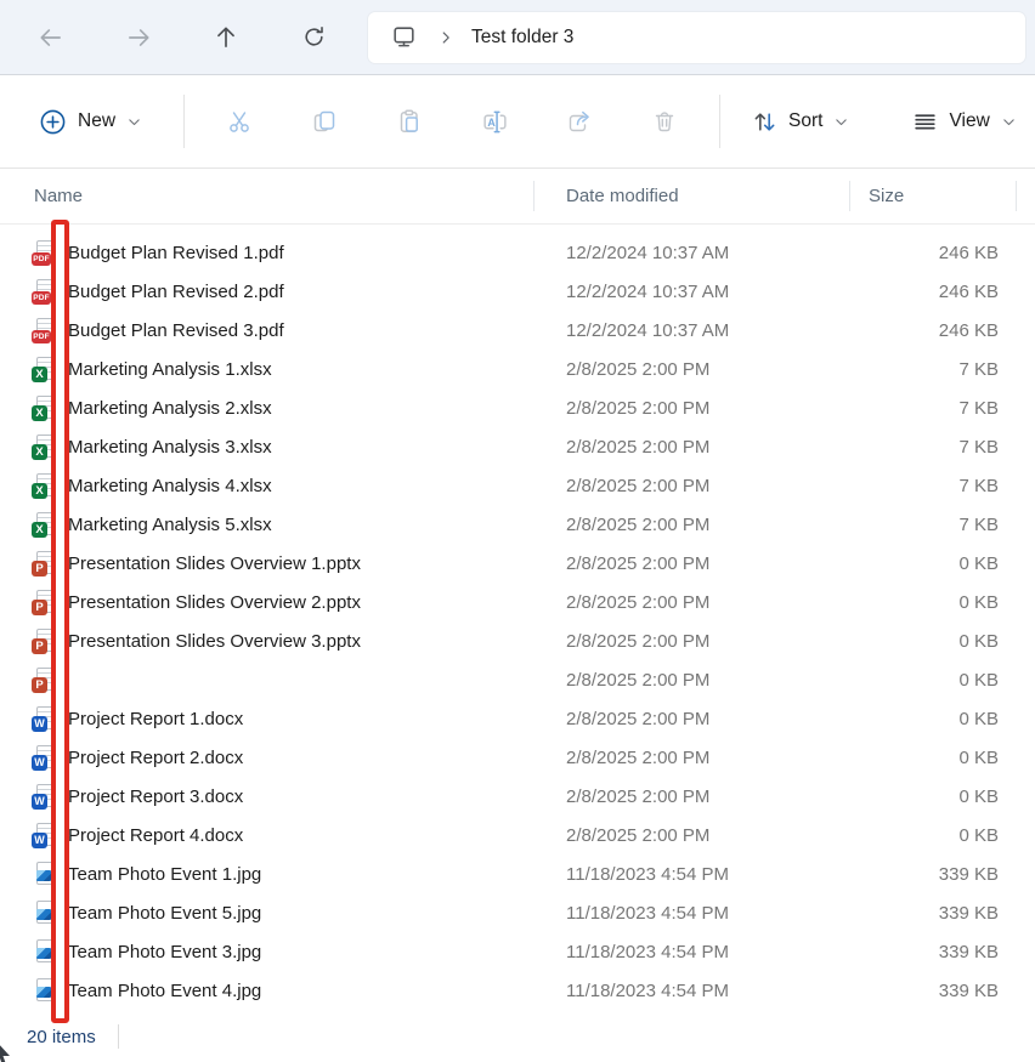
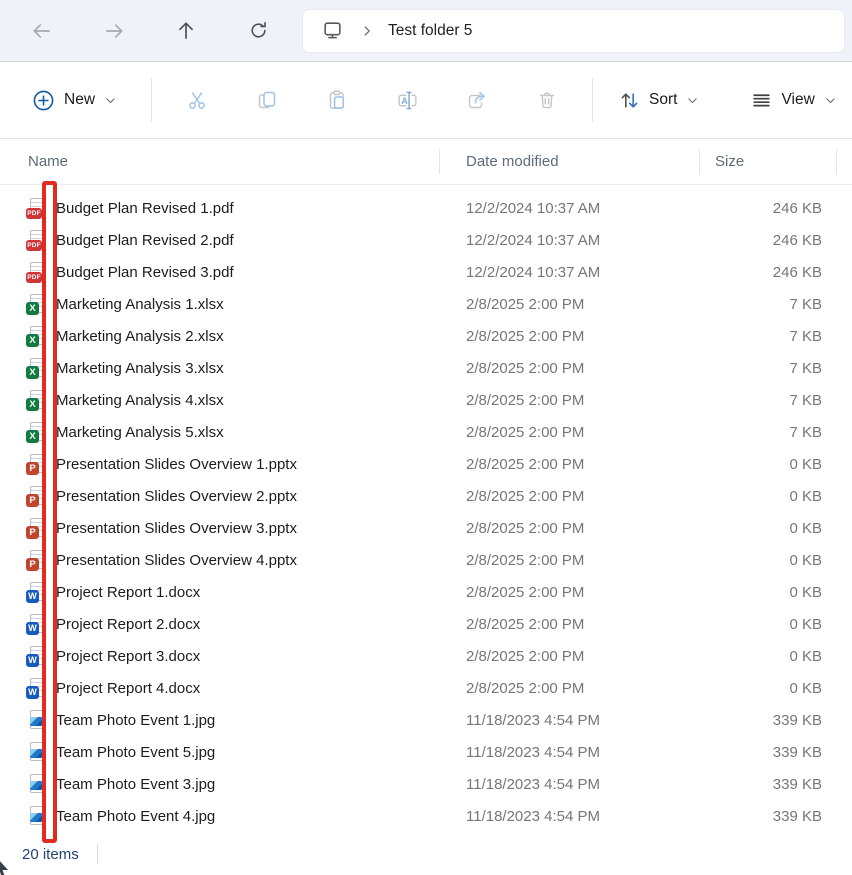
- Test folder 3
+ Test folder 5
  New
  A
  Sort
  View
  Name
  Date modified
  Size
  Budget Plan Revised 1.pdf
  12/2/2024 10:37 AM
  246 KB
  Budget Plan Revised 2.pdf
  12/2/2024 10:37 AM
  246 KB
  Budget Plan Revised 3.pdf
  12/2/2024 10:37 AM
  246 KB
  Marketing Analysis 1.xlsx
  2/8/2025 2:00 PM
  7 KB
  Marketing Analysis 2.xlsx
  2/8/2025 2:00 PM
  7 KB
  Marketing Analysis 3.xlsx
  2/8/2025 2:00 PM
  7 KB
  Marketing Analysis 4.xlsx
  2/8/2025 2:00 PM
  7 KB
  Marketing Analysis 5.xlsx
  2/8/2025 2:00 PM
  7 KB
  Presentation Slides Overview 1.pptx
  2/8/2025 2:00 PM
  0 KB
  Presentation Slides Overview 2.pptx
  2/8/2025 2:00 PM
  0 KB
  Presentation Slides Overview 3.pptx
  2/8/2025 2:00 PM
  0 KB
+ Presentation Slides Overview 4.pptx
  2/8/2025 2:00 PM
  0 KB
  Project Report 1.docx
  2/8/2025 2:00 PM
  0 KB
  Project Report 2.docx
  2/8/2025 2:00 PM
  0 KB
  Project Report 3.docx
  2/8/2025 2:00 PM
  0 KB
  Project Report 4.docx
  2/8/2025 2:00 PM
  0 KB
  Team Photo Event 1.jpg
  11/18/2023 4:54 PM
  339 KB
  Team Photo Event 5.jpg
  11/18/2023 4:54 PM
  339 KB
  Team Photo Event 3.jpg
  11/18/2023 4:54 PM
  339 KB
  Team Photo Event 4.jpg
  11/18/2023 4:54 PM
  339 KB
  20 items
